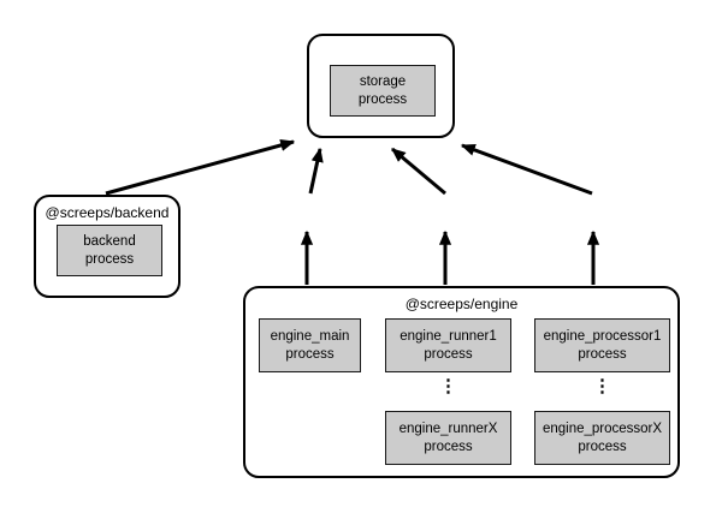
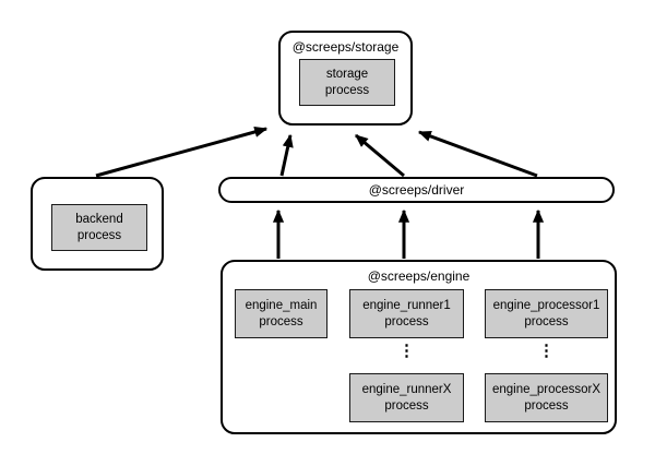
+ @screeps/storage
  storage
  process
- @screeps/backend
  backend
  process
+ @screeps/driver
  @screeps/engine
  engine_main
  process
  engine_runner1
  process
  ⋮
  engine_runnerX
  process
  engine_processor1
  process
  ⋮
  engine_processorX
  process
